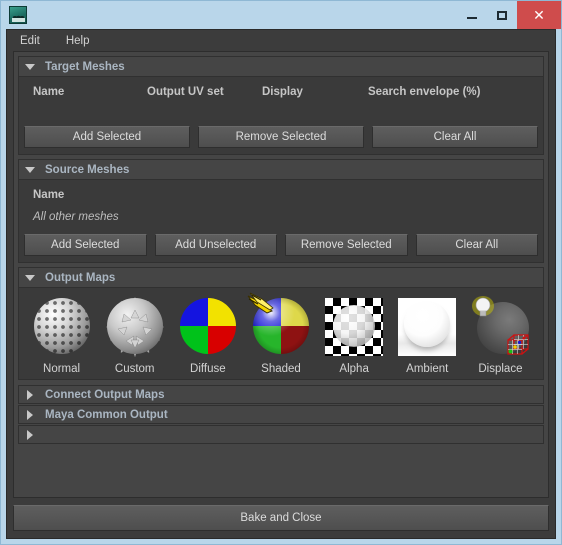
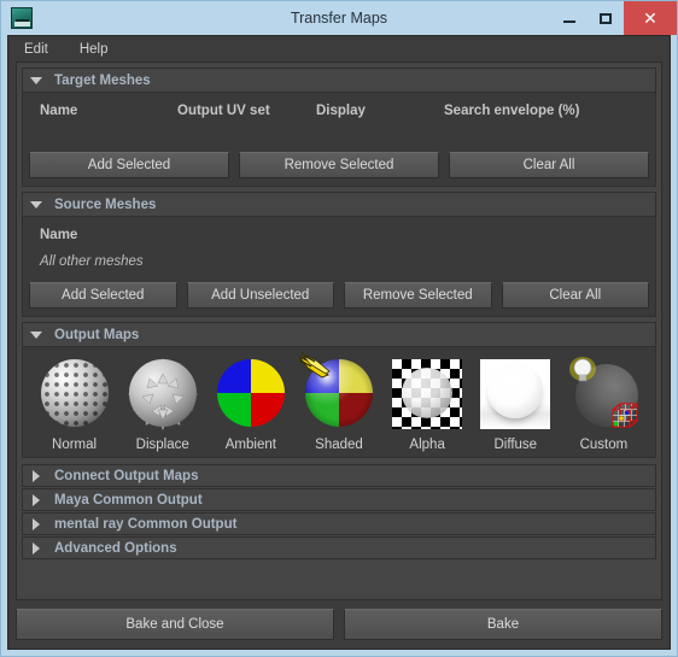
+ Transfer Maps
  ✕
  Edit
  Help
  Target Meshes
  Name
  Output UV set
  Display
  Search envelope (%)
  Add Selected
  Remove Selected
  Clear All
  Source Meshes
  Name
  All other meshes
  Add Selected
  Add Unselected
  Remove Selected
  Clear All
  Output Maps
  Normal
- Custom
+ Displace
- Diffuse
+ Ambient
  Shaded
  Alpha
- Ambient
+ Diffuse
- Displace
+ Custom
  Connect Output Maps
  Maya Common Output
+ mental ray Common Output
+ Advanced Options
  Bake and Close
+ Bake
